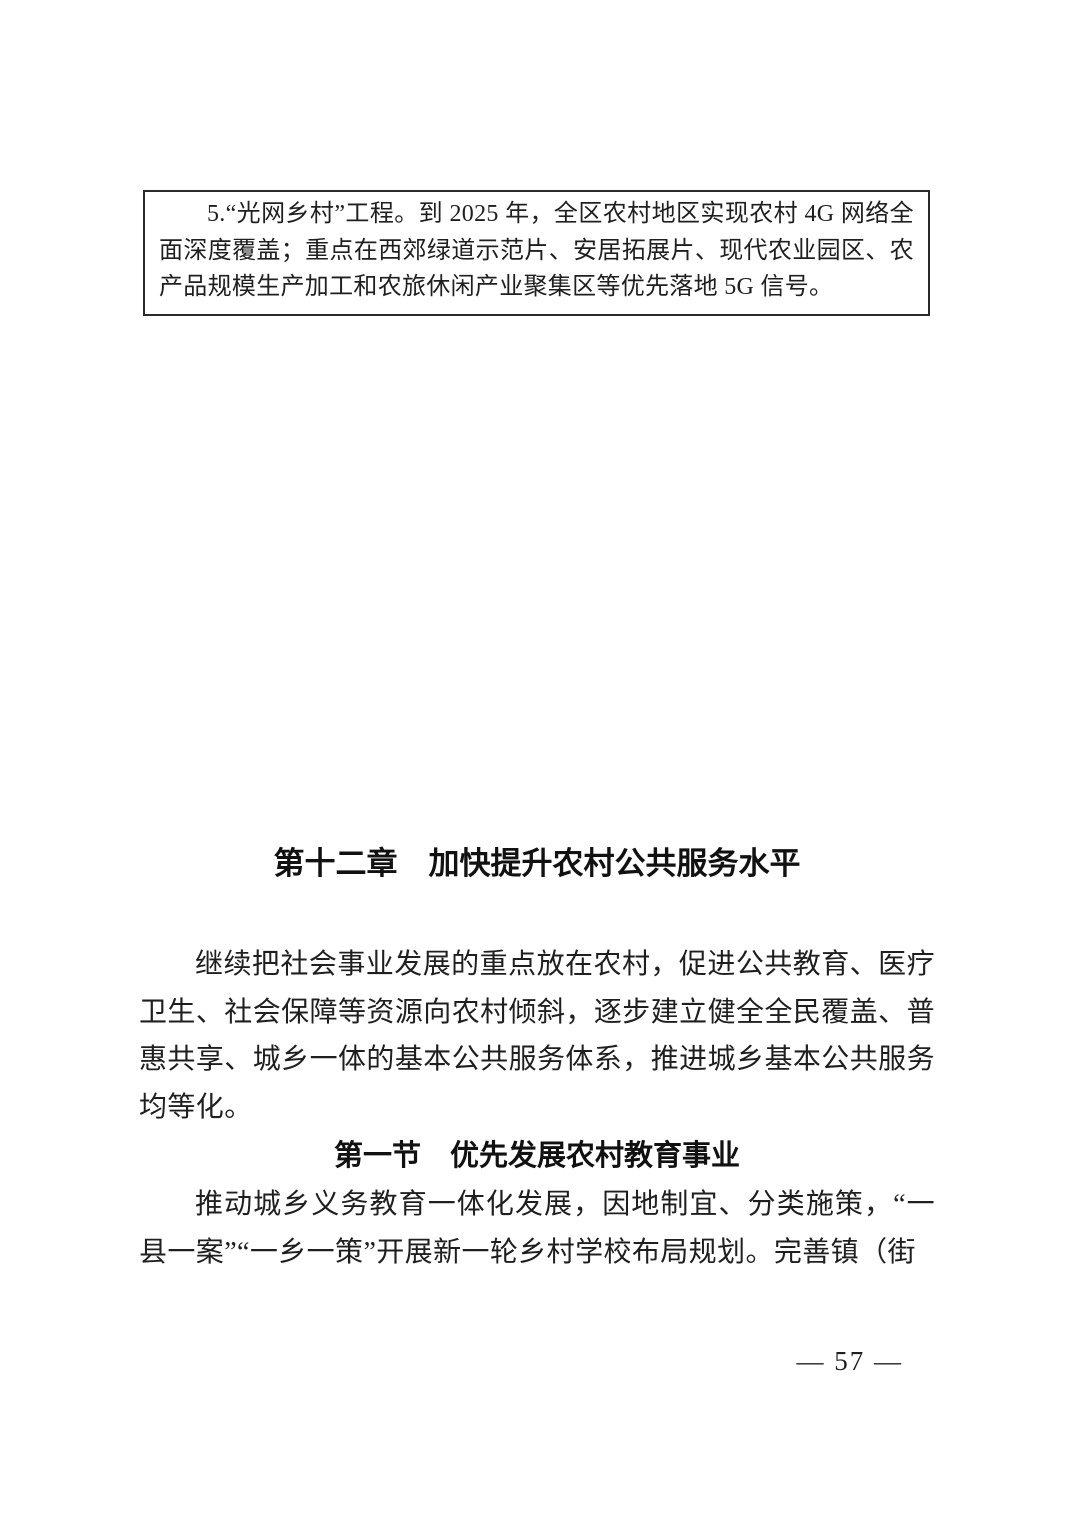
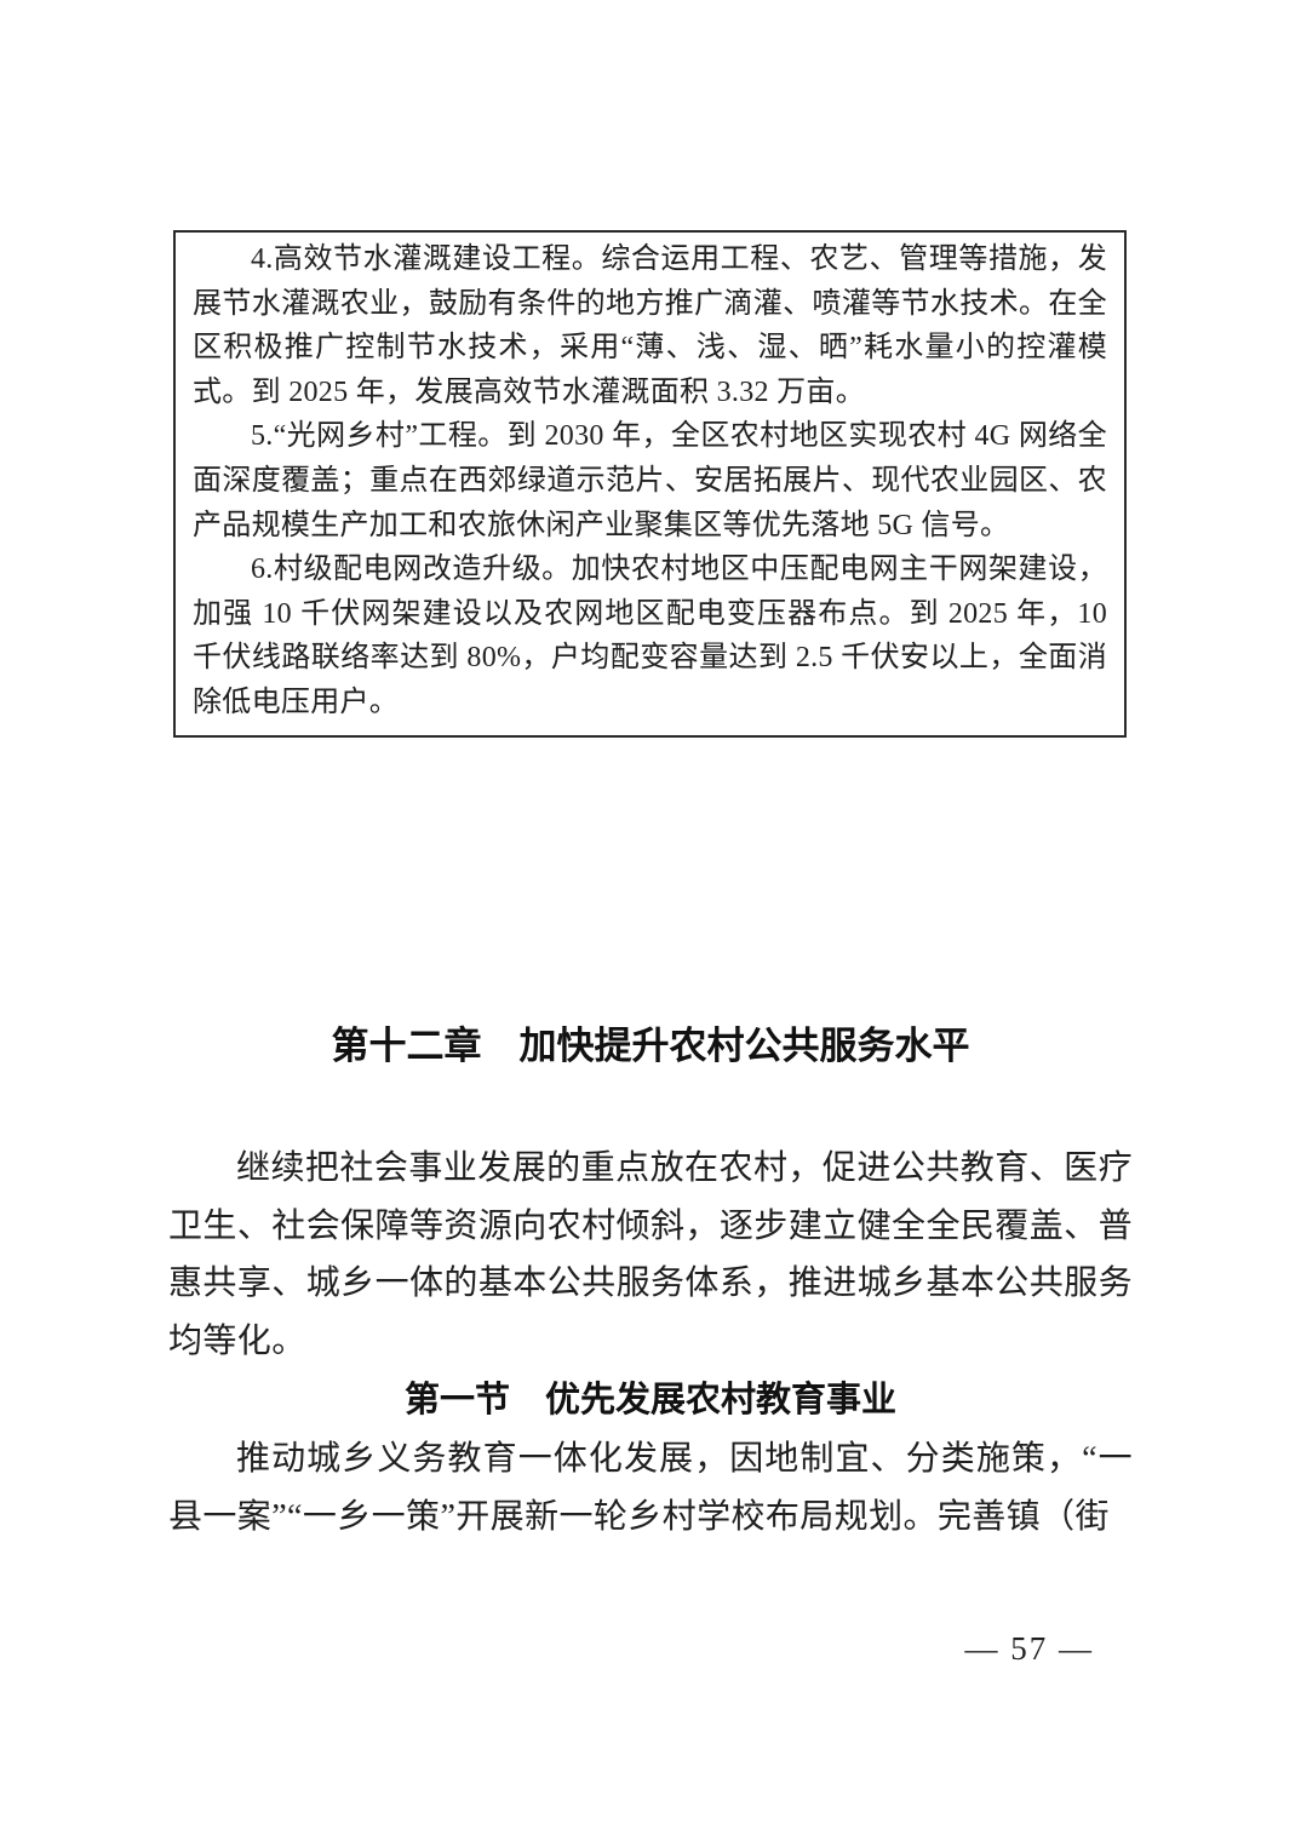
+ 4.高效节水灌溉建设工程。综合运用工程、农艺、管理等措施，发展节水灌溉农业，鼓励有条件的地方推广滴灌、喷灌等节水技术。在全区积极推广控制节水技术，采用“薄、浅、湿、晒”耗水量小的控灌模式。到 2025 年，发展高效节水灌溉面积 3.32 万亩。
- 5.“光网乡村”工程。到 2025 年，全区农村地区实现农村 4G 网络全面深度覆盖；重点在西郊绿道示范片、安居拓展片、现代农业园区、农产品规模生产加工和农旅休闲产业聚集区等优先落地 5G 信号。
+ 5.“光网乡村”工程。到 2030 年，全区农村地区实现农村 4G 网络全面深度覆盖；重点在西郊绿道示范片、安居拓展片、现代农业园区、农产品规模生产加工和农旅休闲产业聚集区等优先落地 5G 信号。
+ 6.村级配电网改造升级。加快农村地区中压配电网主干网架建设，加强 10 千伏网架建设以及农网地区配电变压器布点。到 2025 年，10 千伏线路联络率达到 80%，户均配变容量达到 2.5 千伏安以上，全面消除低电压用户。
  第十二章 加快提升农村公共服务水平
  继续把社会事业发展的重点放在农村，促进公共教育、医疗卫生、社会保障等资源向农村倾斜，逐步建立健全全民覆盖、普惠共享、城乡一体的基本公共服务体系，推进城乡基本公共服务均等化。
  第一节 优先发展农村教育事业
  推动城乡义务教育一体化发展，因地制宜、分类施策，“一县一案”“一乡一策”开展新一轮乡村学校布局规划。完善镇（街
  — 57 —
